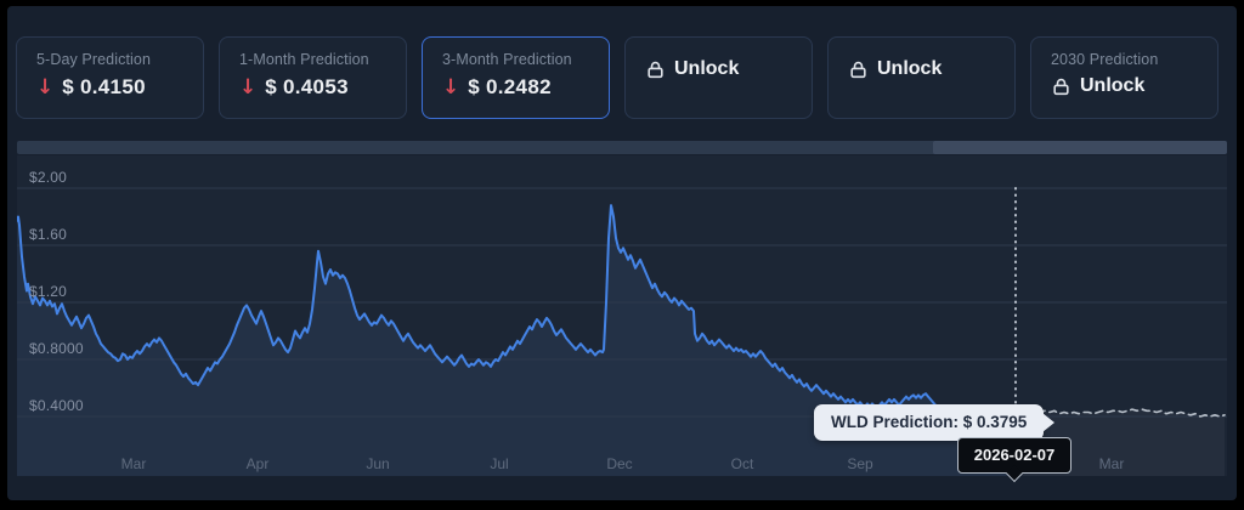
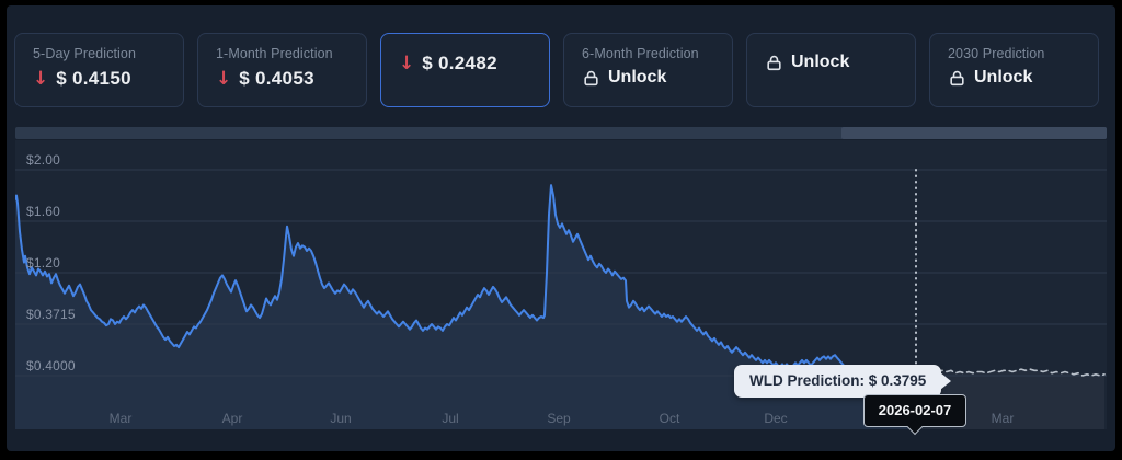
  5-Day Prediction
  ↓
  $ 0.4150
  1-Month Prediction
  ↓
  $ 0.4053
- 3-Month Prediction
  ↓
  $ 0.2482
+ 6-Month Prediction
  Unlock
  Unlock
  2030 Prediction
  Unlock
  $2.00
  $1.60
  $1.20
- $0.8000
+ $0.3715
  $0.4000
  Mar
  Apr
  Jun
  Jul
- Dec
+ Sep
  Oct
- Sep
+ Dec
  Mar
  WLD Prediction: $ 0.3795
  2026-02-07
